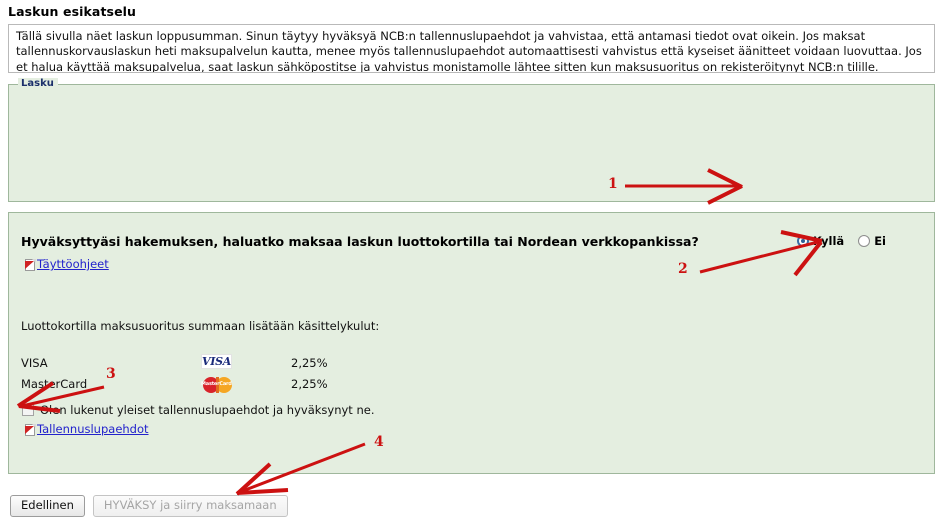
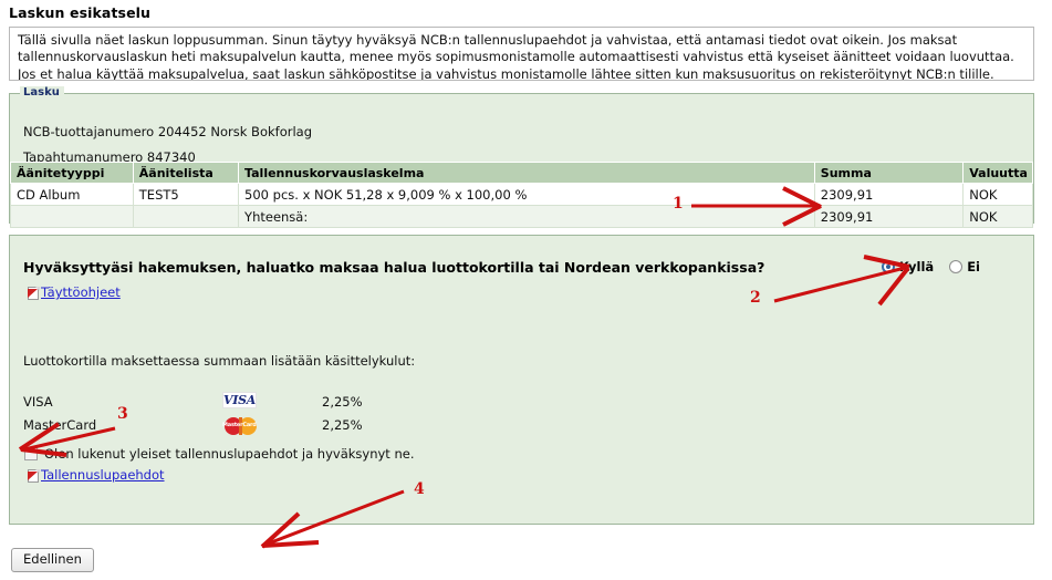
  Laskun esikatselu
- Tällä sivulla näet laskun loppusumman. Sinun täytyy hyväksyä NCB:n tallennuslupaehdot ja vahvistaa, että antamasi tiedot ovat oikein. Jos maksat tallennuskorvauslaskun heti maksupalvelun kautta, menee myös tallennuslupaehdot automaattisesti vahvistus että kyseiset äänitteet voidaan luovuttaa. Jos et halua käyttää maksupalvelua, saat laskun sähköpostitse ja vahvistus monistamolle lähtee sitten kun maksusuoritus on rekisteröitynyt NCB:n tilille.
+ Tällä sivulla näet laskun loppusumman. Sinun täytyy hyväksyä NCB:n tallennuslupaehdot ja vahvistaa, että antamasi tiedot ovat oikein. Jos maksat tallennuskorvauslaskun heti maksupalvelun kautta, menee myös sopimusmonistamolle automaattisesti vahvistus että kyseiset äänitteet voidaan luovuttaa. Jos et halua käyttää maksupalvelua, saat laskun sähköpostitse ja vahvistus monistamolle lähtee sitten kun maksusuoritus on rekisteröitynyt NCB:n tilille.
  Lasku
+ NCB-tuottajanumero 204452 Norsk Bokforlag
+ Tapahtumanumero 847340
+ Äänitetyyppi	Äänitelista	Tallennuskorvauslaskelma	Summa	Valuutta
+ CD Album	TEST5	500 pcs. x NOK 51,28 x 9,009 % x 100,00 %	2309,91	NOK
+ 		Yhteensä:	2309,91	NOK
- Hyväksyttyäsi hakemuksen, haluatko maksaa laskun luottokortilla tai Nordean verkkopankissa?
+ Hyväksyttyäsi hakemuksen, haluatko maksaa halua luottokortilla tai Nordean verkkopankissa?
  Täyttöohjeet
  yllä
  Ei
- Luottokortilla maksusuoritus summaan lisätään käsittelykulut:
+ Luottokortilla maksettaessa summaan lisätään käsittelykulut:
  VISA
  VISA
  2,25%
  MastrCard
  2,25%
  n lukenut yleiset tallennuslupaehdot ja hyväksynyt ne.
  Tallennuslupaehdot
  Edellinen
- HYVÄKSY ja siirry maksamaan
  1
  2
  3
  4
